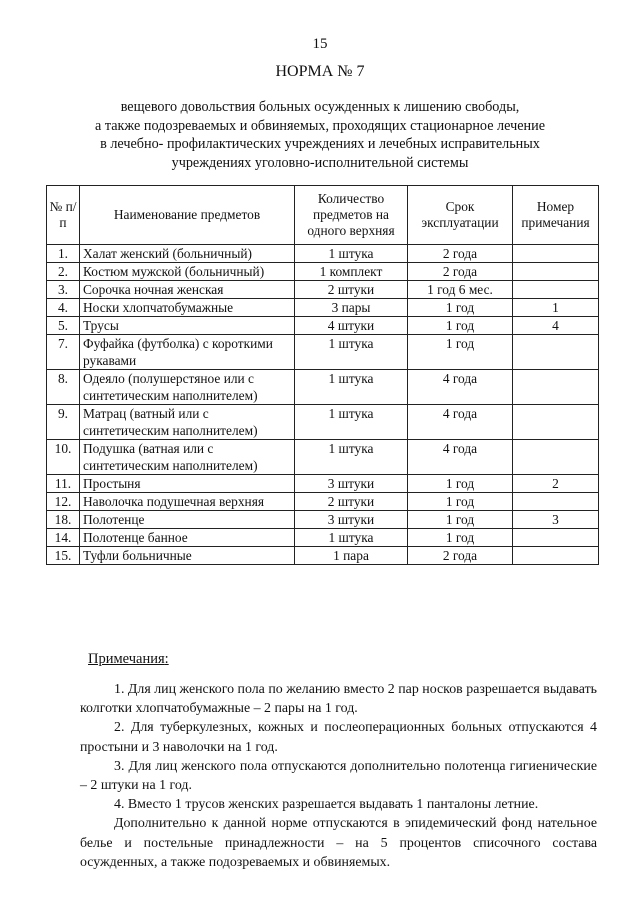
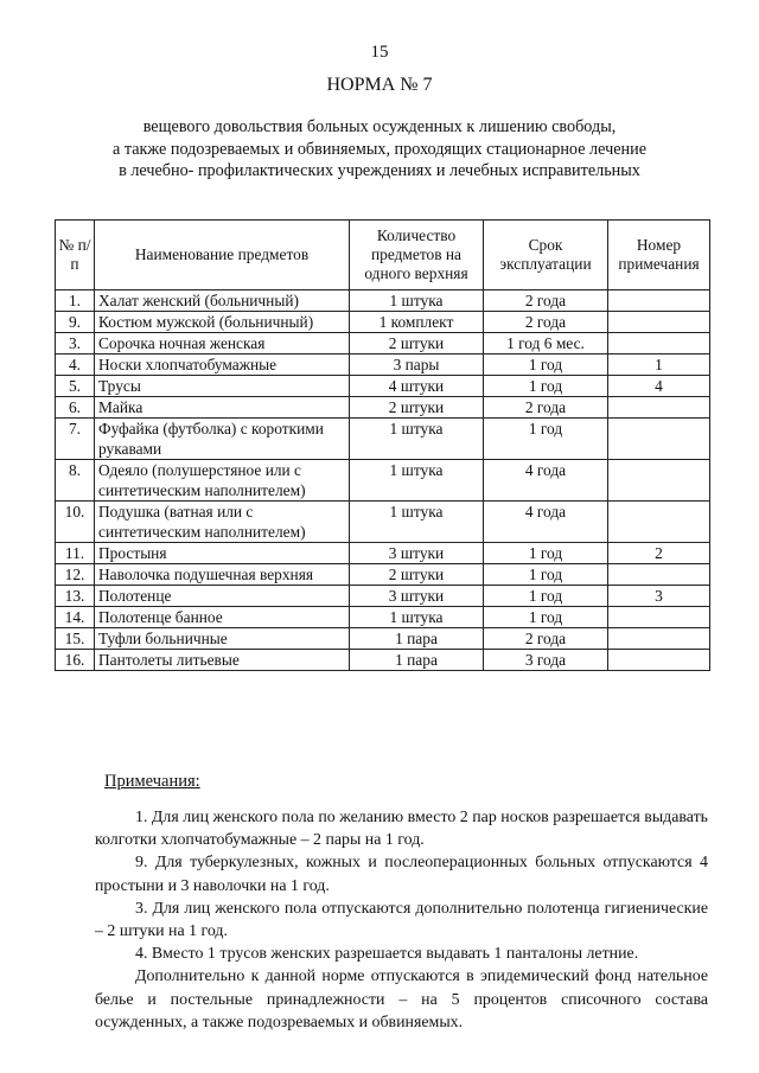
  15
  НОРМА № 7
  вещевого довольствия больных осужденных к лишению свободы,
  а также подозреваемых и обвиняемых, проходящих стационарное лечение
  в лечебно- профилактических учреждениях и лечебных исправительных
- учреждениях уголовно-исполнительной системы
  № п/п	Наименование предметов	Количество предметов на одного верхняя	Срок эксплуатации	Номер примечания
  1.	Халат женский (больничный)	1 штука	2 года
- 2.	Костюм мужской (больничный)	1 комплект	2 года
+ 9.	Костюм мужской (больничный)	1 комплект	2 года
  3.	Сорочка ночная женская	2 штуки	1 год 6 мес.
  4.	Носки хлопчатобумажные	3 пары	1 год	1
  5.	Трусы	4 штуки	1 год	4
+ 6.	Майка	2 штуки	2 года
  7.	Фуфайка (футболка) с короткими рукавами	1 штука	1 год
  8.	Одеяло (полушерстяное или с синтетическим наполнителем)	1 штука	4 года
- 9.	Матрац (ватный или с синтетическим наполнителем)	1 штука	4 года
  10.	Подушка (ватная или с синтетическим наполнителем)	1 штука	4 года
  11.	Простыня	3 штуки	1 год	2
  12.	Наволочка подушечная верхняя	2 штуки	1 год
- 18.	Полотенце	3 штуки	1 год	3
+ 13.	Полотенце	3 штуки	1 год	3
  14.	Полотенце банное	1 штука	1 год
  15.	Туфли больничные	1 пара	2 года
+ 16.	Пантолеты литьевые	1 пара	3 года
  Примечания:
  1. Для лиц женского пола по желанию вместо 2 пар носков разрешается выдавать колготки хлопчатобумажные – 2 пары на 1 год.
- 2. Для туберкулезных, кожных и послеоперационных больных отпускаются 4 простыни и 3 наволочки на 1 год.
+ 9. Для туберкулезных, кожных и послеоперационных больных отпускаются 4 простыни и 3 наволочки на 1 год.
  3. Для лиц женского пола отпускаются дополнительно полотенца гигиенические – 2 штуки на 1 год.
  4. Вместо 1 трусов женских разрешается выдавать 1 панталоны летние.
  Дополнительно к данной норме отпускаются в эпидемический фонд нательное белье и постельные принадлежности – на 5 процентов списочного состава осужденных, а также подозреваемых и обвиняемых.
